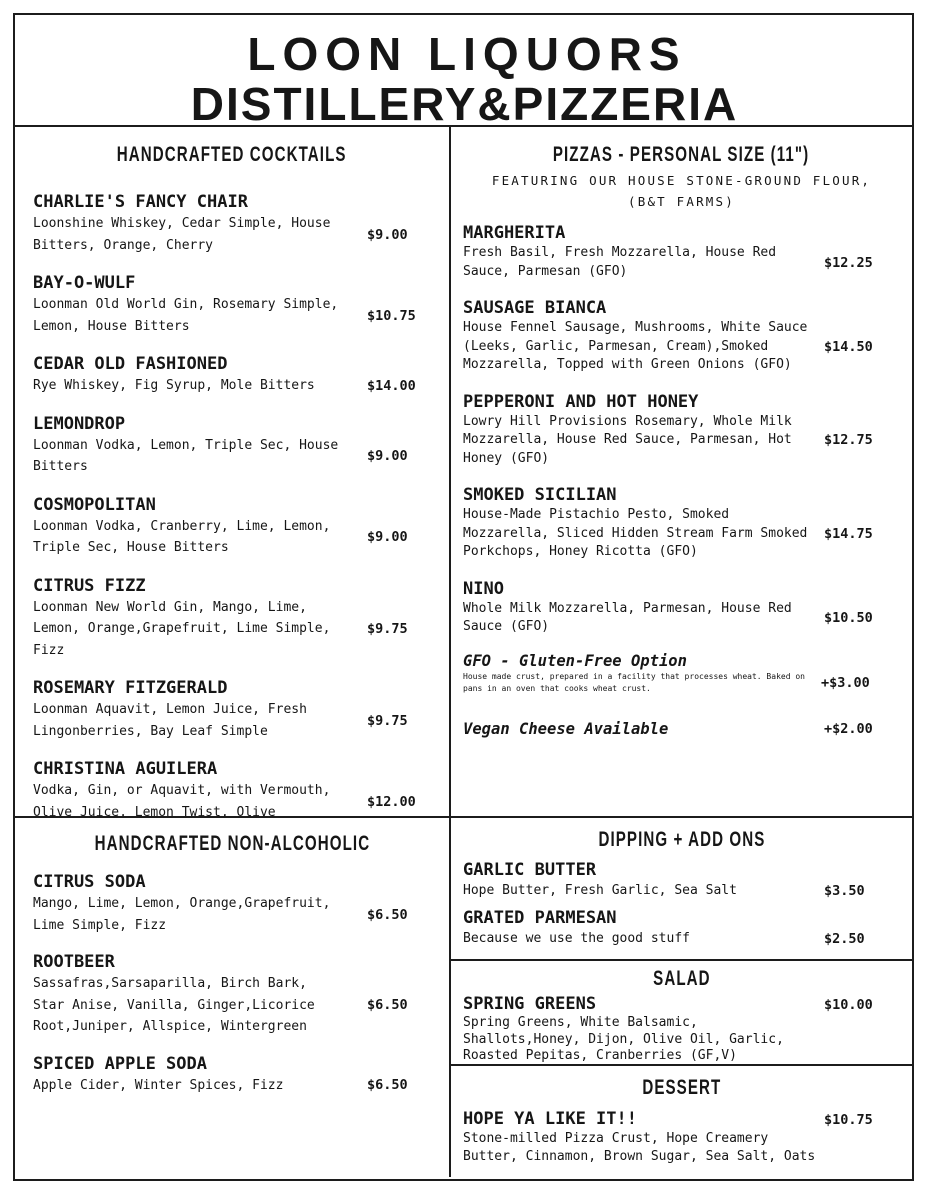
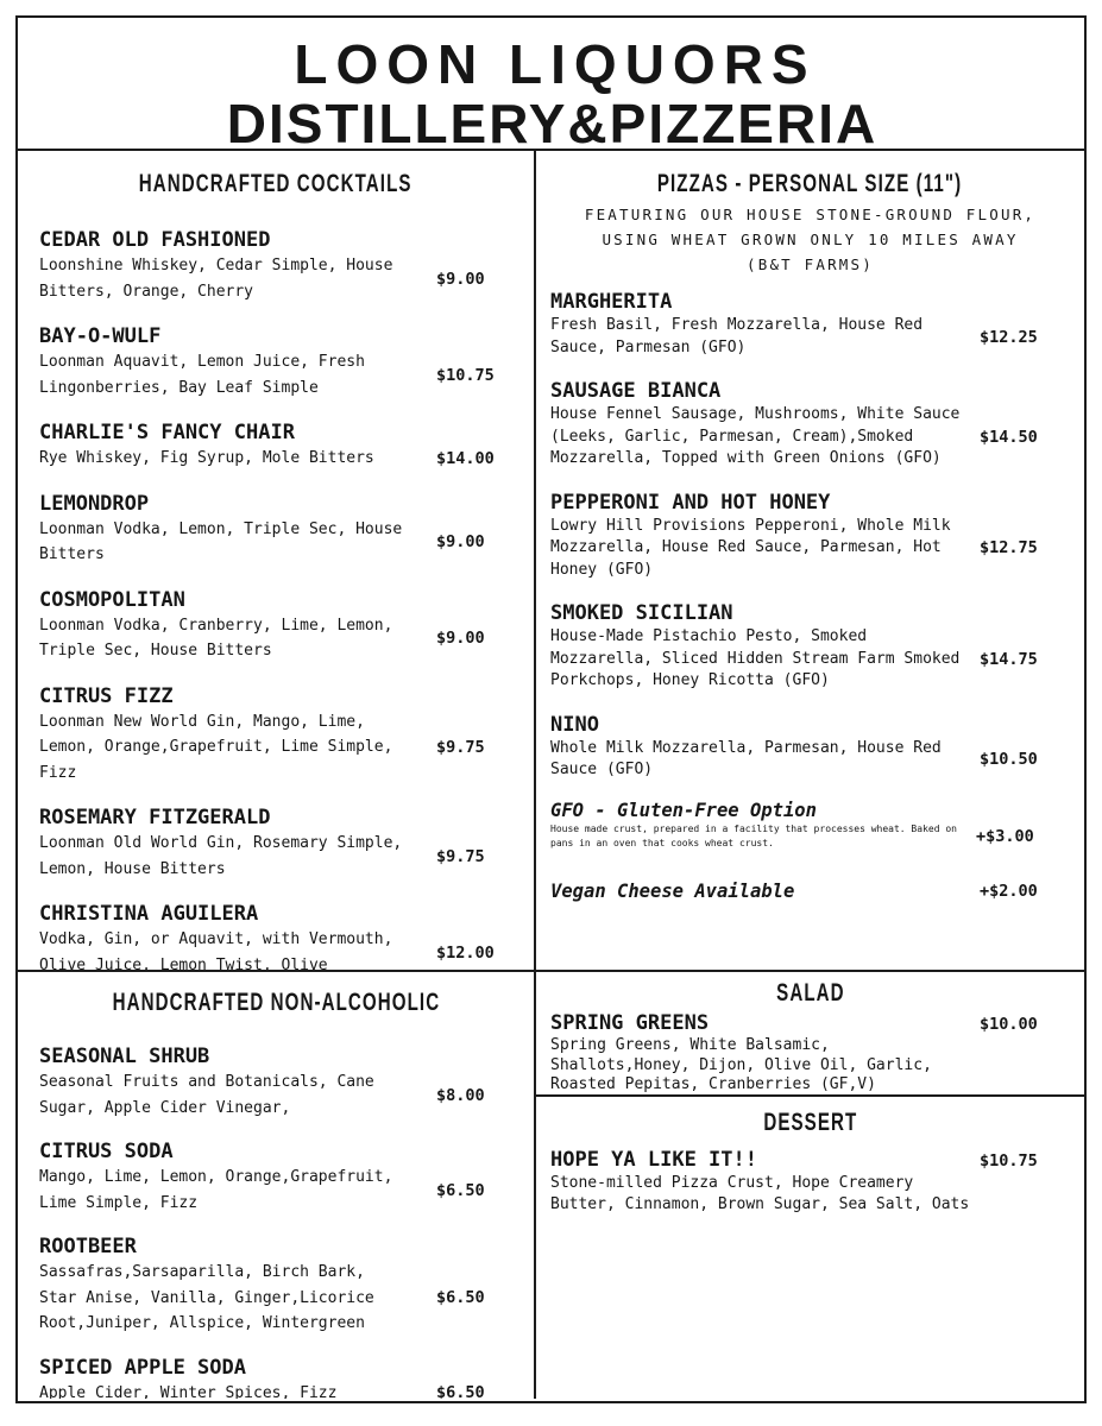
  LOON LIQUORS
  DISTILLERY&PIZZERIA
  HANDCRAFTED COCKTAILS
- CHARLIE'S FANCY CHAIR
+ CEDAR OLD FASHIONED
  Loonshine Whiskey, Cedar Simple, House Bitters, Orange, Cherry
  $9.00
  BAY-O-WULF
- Loonman Old World Gin, Rosemary Simple, Lemon, House Bitters
+ Loonman Aquavit, Lemon Juice, Fresh Lingonberries, Bay Leaf Simple
  $10.75
- CEDAR OLD FASHIONED
+ CHARLIE'S FANCY CHAIR
  Rye Whiskey, Fig Syrup, Mole Bitters
  $14.00
  LEMONDROP
  Loonman Vodka, Lemon, Triple Sec, House Bitters
  $9.00
  COSMOPOLITAN
  Loonman Vodka, Cranberry, Lime, Lemon, Triple Sec, House Bitters
  $9.00
  CITRUS FIZZ
  Loonman New World Gin, Mango, Lime, Lemon, Orange,Grapefruit, Lime Simple, Fizz
  $9.75
  ROSEMARY FITZGERALD
- Loonman Aquavit, Lemon Juice, Fresh Lingonberries, Bay Leaf Simple
+ Loonman Old World Gin, Rosemary Simple, Lemon, House Bitters
  $9.75
  CHRISTINA AGUILERA
  Vodka, Gin, or Aquavit, with Vermouth, Olive Juice, Lemon Twist, Olive
  $12.00
  HANDCRAFTED NON-ALCOHOLIC
+ SEASONAL SHRUB
+ Seasonal Fruits and Botanicals, Cane Sugar, Apple Cider Vinegar,
+ $8.00
  CITRUS SODA
  Mango, Lime, Lemon, Orange,Grapefruit, Lime Simple, Fizz
  $6.50
  ROOTBEER
  Sassafras,Sarsaparilla, Birch Bark, Star Anise, Vanilla, Ginger,Licorice Root,Juniper, Allspice, Wintergreen
  $6.50
  SPICED APPLE SODA
  Apple Cider, Winter Spices, Fizz
  $6.50
  PIZZAS - PERSONAL SIZE (11")
  FEATURING OUR HOUSE STONE-GROUND FLOUR,
+ USING WHEAT GROWN ONLY 10 MILES AWAY
  (B&T FARMS)
  MARGHERITA
  Fresh Basil, Fresh Mozzarella, House Red Sauce, Parmesan (GFO)
  $12.25
  SAUSAGE BIANCA
  House Fennel Sausage, Mushrooms, White Sauce (Leeks, Garlic, Parmesan, Cream),Smoked Mozzarella, Topped with Green Onions (GFO)
  $14.50
  PEPPERONI AND HOT HONEY
- Lowry Hill Provisions Rosemary, Whole Milk Mozzarella, House Red Sauce, Parmesan, Hot Honey (GFO)
+ Lowry Hill Provisions Pepperoni, Whole Milk Mozzarella, House Red Sauce, Parmesan, Hot Honey (GFO)
  $12.75
  SMOKED SICILIAN
  House-Made Pistachio Pesto, Smoked Mozzarella, Sliced Hidden Stream Farm Smoked Porkchops, Honey Ricotta (GFO)
  $14.75
  NINO
  Whole Milk Mozzarella, Parmesan, House Red Sauce (GFO)
  $10.50
  GFO - Gluten-Free Option
  House made crust, prepared in a facility that processes wheat. Baked on pans in an oven that cooks wheat crust.
  +$3.00
  Vegan Cheese Available
  +$2.00
- DIPPING + ADD ONS
- GARLIC BUTTER
- Hope Butter, Fresh Garlic, Sea Salt
- $3.50
- GRATED PARMESAN
- Because we use the good stuff
- $2.50
  SALAD
  SPRING GREENS
  $10.00
  Spring Greens, White Balsamic, Shallots,Honey, Dijon, Olive Oil, Garlic, Roasted Pepitas, Cranberries (GF,V)
  DESSERT
  HOPE YA LIKE IT!!
  $10.75
  Stone-milled Pizza Crust, Hope Creamery Butter, Cinnamon, Brown Sugar, Sea Salt, Oats
